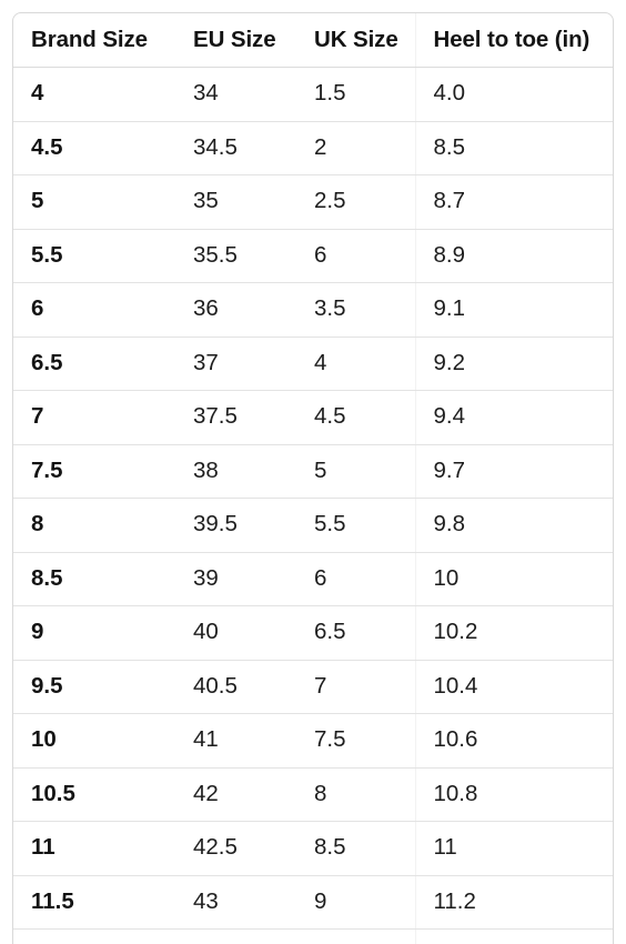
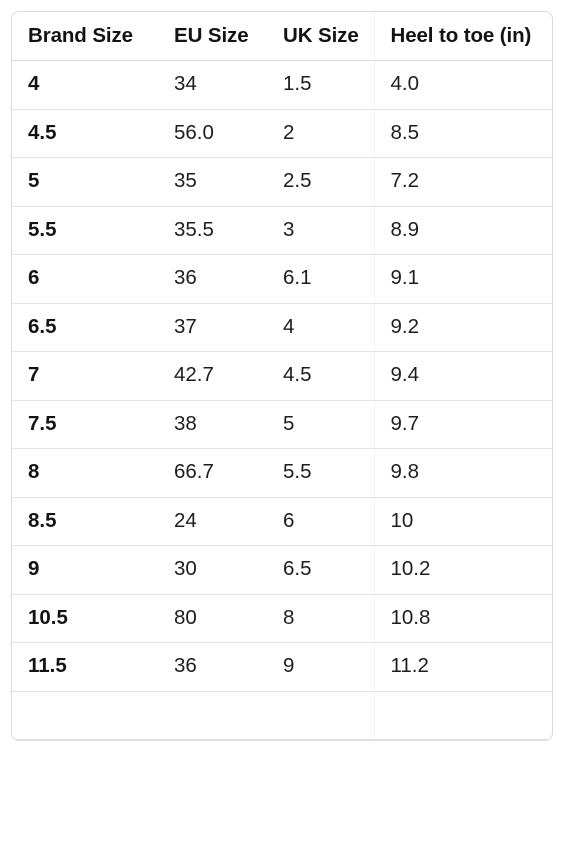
  Brand Size	EU Size	UK Size	Heel to toe (in)
  4	34	1.5	4.0
- 4.5	34.5	2	8.5
+ 4.5	56.0	2	8.5
- 5	35	2.5	8.7
+ 5	35	2.5	7.2
- 5.5	35.5	6	8.9
+ 5.5	35.5	3	8.9
- 6	36	3.5	9.1
+ 6	36	6.1	9.1
  6.5	37	4	9.2
- 7	37.5	4.5	9.4
+ 7	42.7	4.5	9.4
  7.5	38	5	9.7
- 8	39.5	5.5	9.8
+ 8	66.7	5.5	9.8
- 8.5	39	6	10
+ 8.5	24	6	10
- 9	40	6.5	10.2
+ 9	30	6.5	10.2
- 9.5	40.5	7	10.4
- 10	41	7.5	10.6
- 10.5	42	8	10.8
+ 10.5	80	8	10.8
- 11	42.5	8.5	11
- 11.5	43	9	11.2
+ 11.5	36	9	11.2
